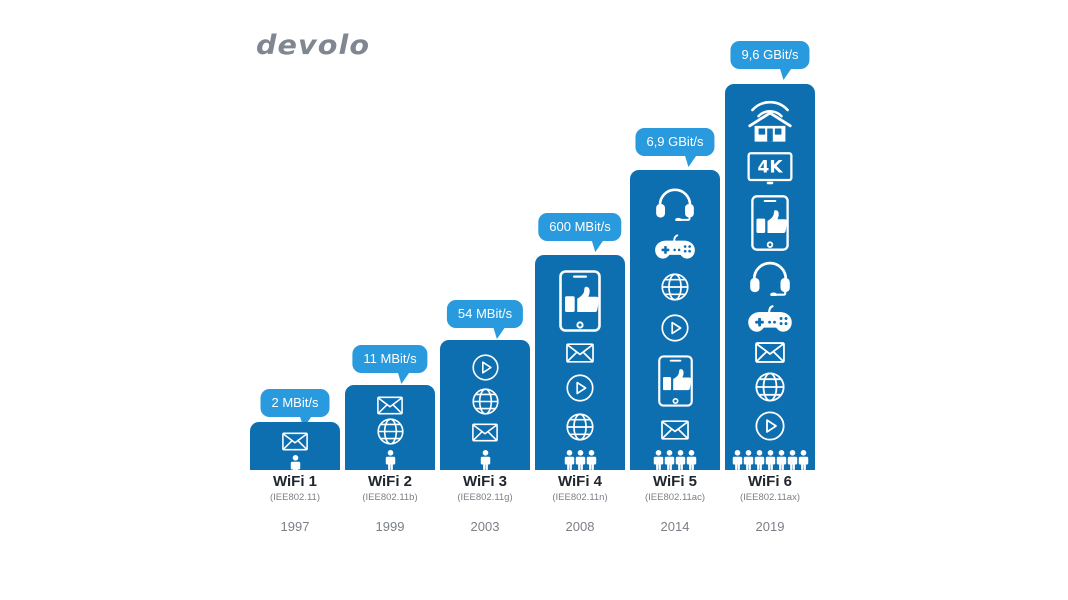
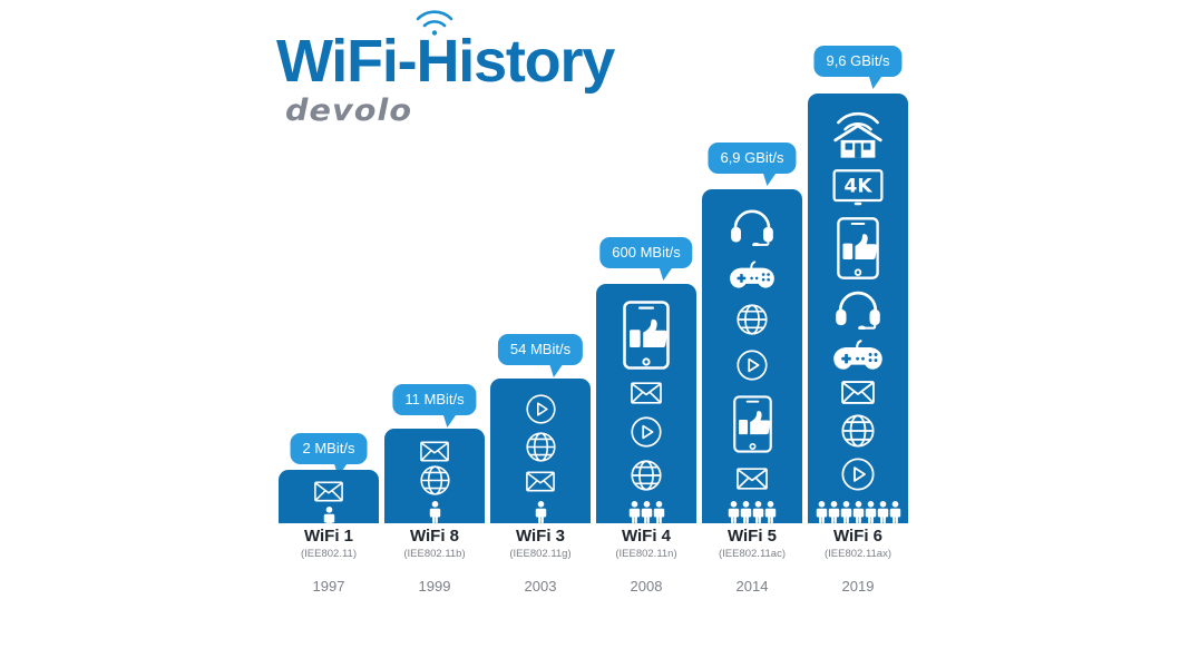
+ WiFi-History
  devolo
  2 MBit/s
  WiFi 1
  (IEE802.11)
  1997
  11 MBit/s
- WiFi 2
+ WiFi 8
  (IEE802.11b)
  1999
  54 MBit/s
  WiFi 3
  (IEE802.11g)
  2003
  600 MBit/s
  WiFi 4
  (IEE802.11n)
  2008
  6,9 GBit/s
  WiFi 5
  (IEE802.11ac)
  2014
  9,6 GBit/s
  WiFi 6
  (IEE802.11ax)
  2019
